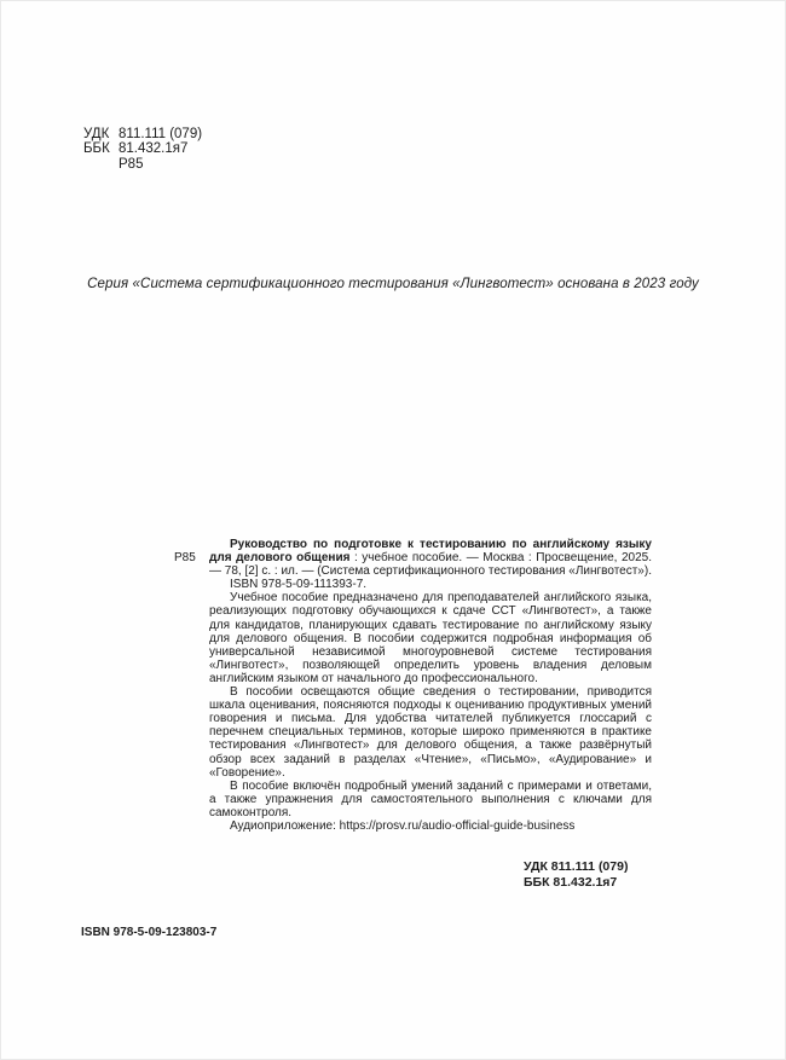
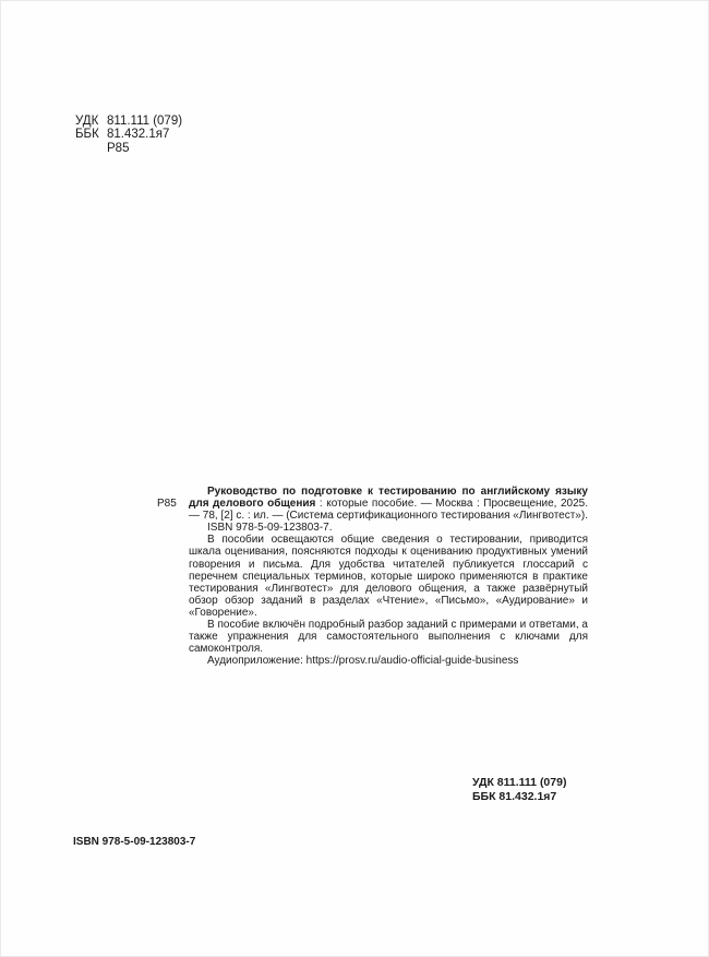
  УДК 811.111 (079)
  ББК 81.432.1я7
  Р85
- Серия «Система сертификационного тестирования «Лингвотест» основана в 2023 году
  Р85
- Руководство по подготовке к тестированию по английскому языку для делового общения : учебное пособие. — Москва : Просвещение, 2025. — 78, [2] с. : ил. — (Система сертификационного тестирования «Лингвотест»).
+ Руководство по подготовке к тестированию по английскому языку для делового общения : которые пособие. — Москва : Просвещение, 2025. — 78, [2] с. : ил. — (Система сертификационного тестирования «Лингвотест»).
- ISBN 978-5-09-111393-7.
+ ISBN 978-5-09-123803-7.
- Учебное пособие предназначено для преподавателей английского языка, реализующих подготовку обучающихся к сдаче ССТ «Лингвотест», а также для кандидатов, планирующих сдавать тестирование по английскому языку для делового общения. В пособии содержится подробная информация об универсальной независимой многоуровневой системе тестирования «Лингвотест», позволяющей определить уровень владения деловым английским языком от начального до профессионального.
- В пособии освещаются общие сведения о тестировании, приводится шкала оценивания, поясняются подходы к оцениванию продуктивных умений говорения и письма. Для удобства читателей публикуется глоссарий с перечнем специальных терминов, которые широко применяются в практике тестирования «Лингвотест» для делового общения, а также развёрнутый обзор всех заданий в разделах «Чтение», «Письмо», «Аудирование» и «Говорение».
+ В пособии освещаются общие сведения о тестировании, приводится шкала оценивания, поясняются подходы к оцениванию продуктивных умений говорения и письма. Для удобства читателей публикуется глоссарий с перечнем специальных терминов, которые широко применяются в практике тестирования «Лингвотест» для делового общения, а также развёрнутый обзор обзор заданий в разделах «Чтение», «Письмо», «Аудирование» и «Говорение».
- В пособие включён подробный умений заданий с примерами и ответами, а также упражнения для самостоятельного выполнения с ключами для самоконтроля.
+ В пособие включён подробный разбор заданий с примерами и ответами, а также упражнения для самостоятельного выполнения с ключами для самоконтроля.
  Аудиоприложение: https://prosv.ru/audio-official-guide-business
  УДК 811.111 (079)
  ББК 81.432.1я7
  ISBN 978-5-09-123803-7
